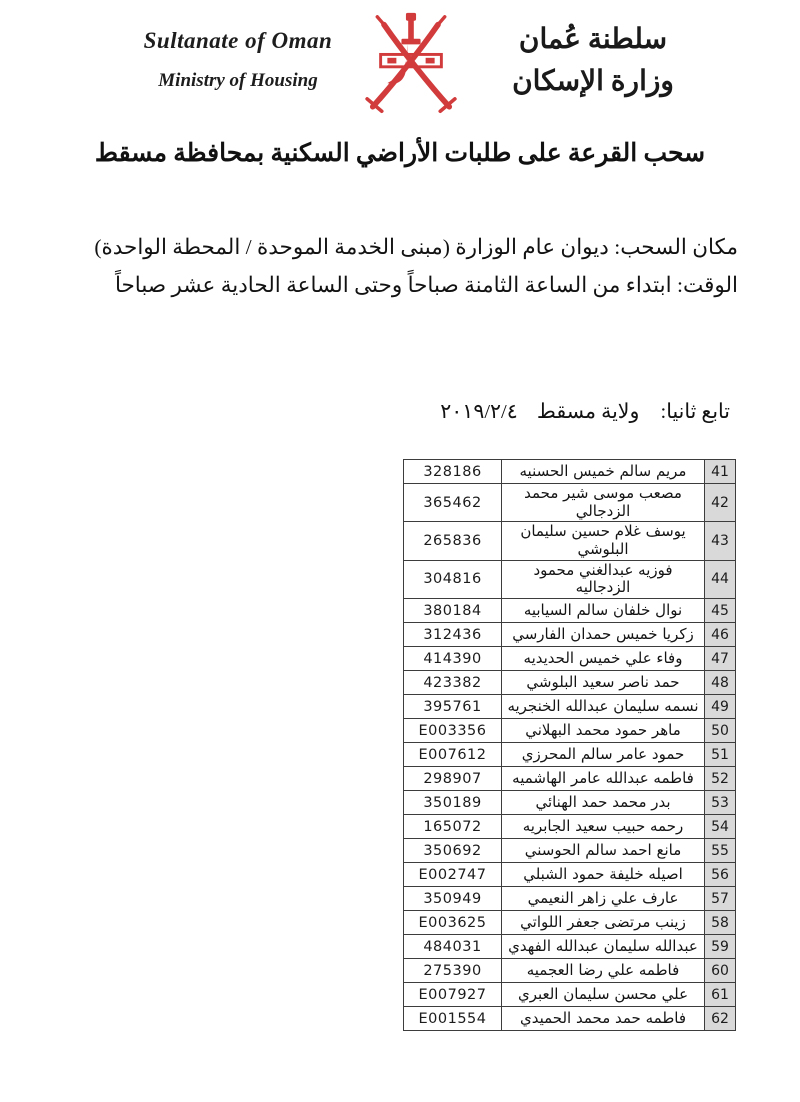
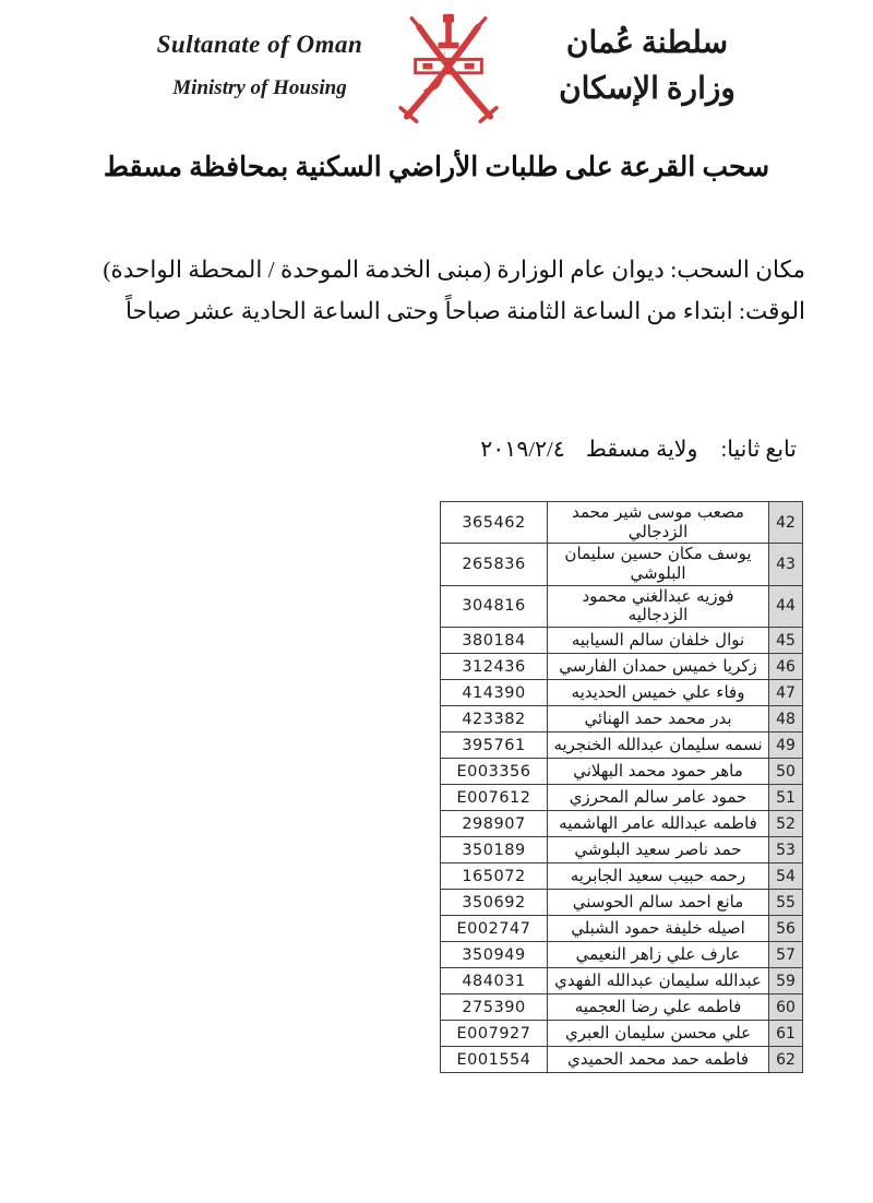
  Sultanate of Oman
  Ministry of Housing
  سلطنة عُمان
  وزارة الإسكان
  سحب القرعة على طلبات الأراضي السكنية بمحافظة مسقط
  مكان السحب: ديوان عام الوزارة (مبنى الخدمة الموحدة / المحطة الواحدة)
  الوقت: ابتداء من الساعة الثامنة صباحاً وحتى الساعة الحادية عشر صباحاً
  تابع ثانيا: ولاية مسقط ٢٠١٩/٢/٤
- 41	مريم سالم خميس الحسنيه	328186
  42	مصعب موسى شير محمد الزدجالي	365462
- 43	يوسف غلام حسين سليمان البلوشي	265836
+ 43	يوسف مكان حسين سليمان البلوشي	265836
  44	فوزيه عبدالغني محمود الزدجاليه	304816
  45	نوال خلفان سالم السيابيه	380184
  46	زكريا خميس حمدان الفارسي	312436
  47	وفاء علي خميس الحديديه	414390
- 48	حمد ناصر سعيد البلوشي	423382
+ 48	بدر محمد حمد الهنائي	423382
  49	نسمه سليمان عبدالله الخنجريه	395761
  50	ماهر حمود محمد البهلاني	E003356
  51	حمود عامر سالم المحرزي	E007612
  52	فاطمه عبدالله عامر الهاشميه	298907
- 53	بدر محمد حمد الهنائي	350189
+ 53	حمد ناصر سعيد البلوشي	350189
  54	رحمه حبيب سعيد الجابريه	165072
  55	مانع احمد سالم الحوسني	350692
  56	اصيله خليفة حمود الشبلي	E002747
  57	عارف علي زاهر النعيمي	350949
- 58	زينب مرتضى جعفر اللواتي	E003625
  59	عبدالله سليمان عبدالله الفهدي	484031
  60	فاطمه علي رضا العجميه	275390
  61	علي محسن سليمان العبري	E007927
  62	فاطمه حمد محمد الحميدي	E001554
